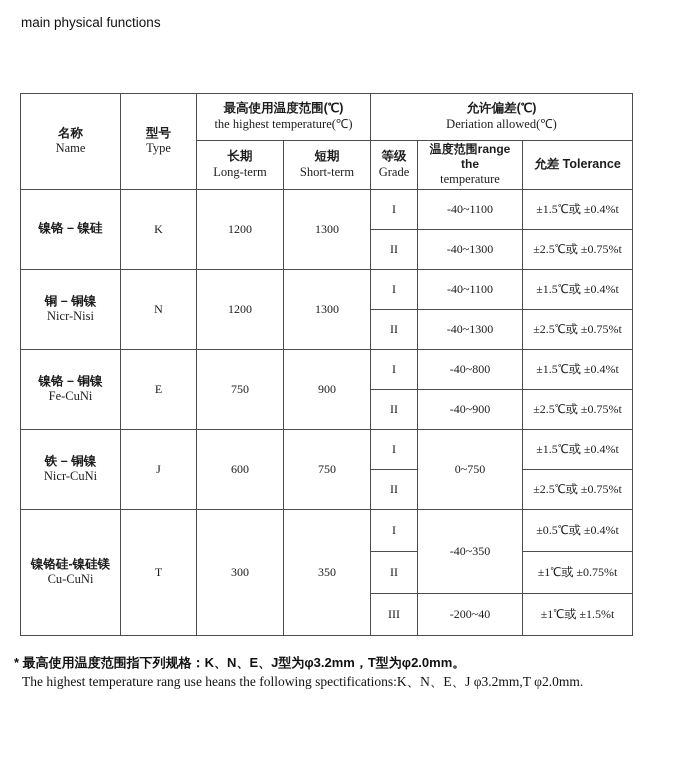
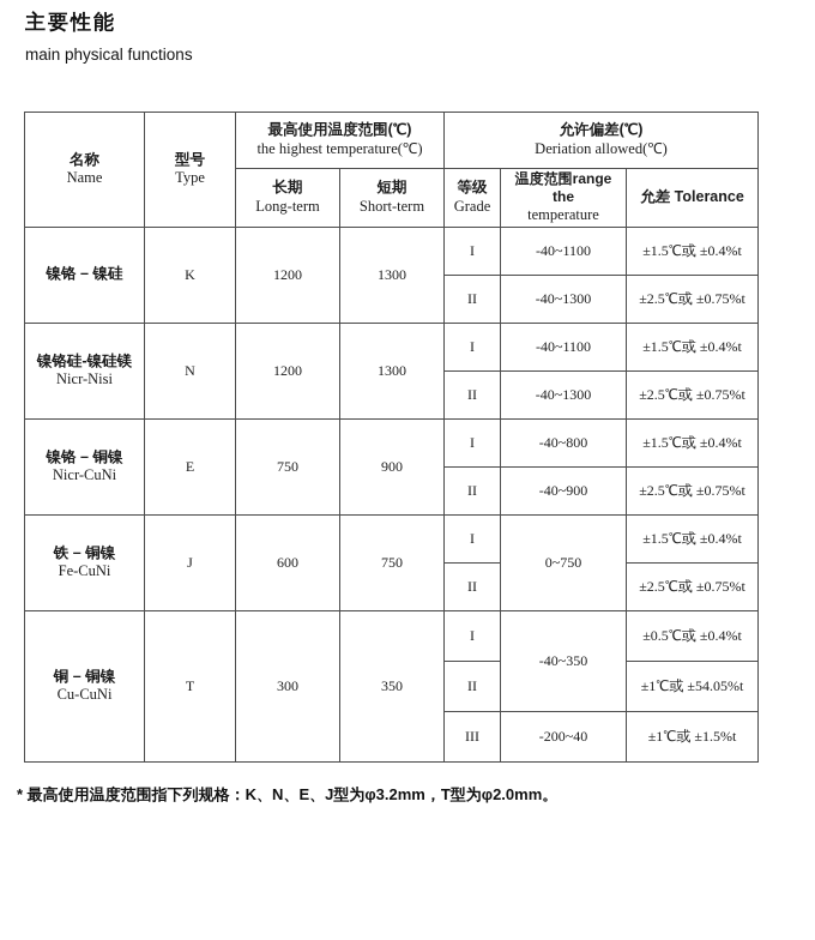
+ 主要性能
  main physical functions
  名称 Name	型号 Type	最高使用温度范围(℃) the highest temperature(℃)	允许偏差(℃) Deriation allowed(℃)
  长期 Long-term	短期 Short-term	等级 Grade	温度范围range the temperature	允差 Tolerance
  镍铬 – 镍硅	K	1200	1300	I	-40~1100	±1.5℃或 ±0.4%t
  II	-40~1300	±2.5℃或 ±0.75%t
- 铜 – 铜镍 Nicr-Nisi	N	1200	1300	I	-40~1100	±1.5℃或 ±0.4%t
+ 镍铬硅-镍硅镁 Nicr-Nisi	N	1200	1300	I	-40~1100	±1.5℃或 ±0.4%t
  II	-40~1300	±2.5℃或 ±0.75%t
- 镍铬 – 铜镍 Fe-CuNi	E	750	900	I	-40~800	±1.5℃或 ±0.4%t
+ 镍铬 – 铜镍 Nicr-CuNi	E	750	900	I	-40~800	±1.5℃或 ±0.4%t
  II	-40~900	±2.5℃或 ±0.75%t
- 铁 – 铜镍 Nicr-CuNi	J	600	750	I	0~750	±1.5℃或 ±0.4%t
+ 铁 – 铜镍 Fe-CuNi	J	600	750	I	0~750	±1.5℃或 ±0.4%t
  II	±2.5℃或 ±0.75%t
- 镍铬硅-镍硅镁 Cu-CuNi	T	300	350	I	-40~350	±0.5℃或 ±0.4%t
+ 铜 – 铜镍 Cu-CuNi	T	300	350	I	-40~350	±0.5℃或 ±0.4%t
- II	±1℃或 ±0.75%t
+ II	±1℃或 ±54.05%t
  III	-200~40	±1℃或 ±1.5%t
  * 最高使用温度范围指下列规格：K、N、E、J型为φ3.2mm，T型为φ2.0mm。
- The highest temperature rang use heans the following spectifications:K、N、E、J φ3.2mm,T φ2.0mm.
